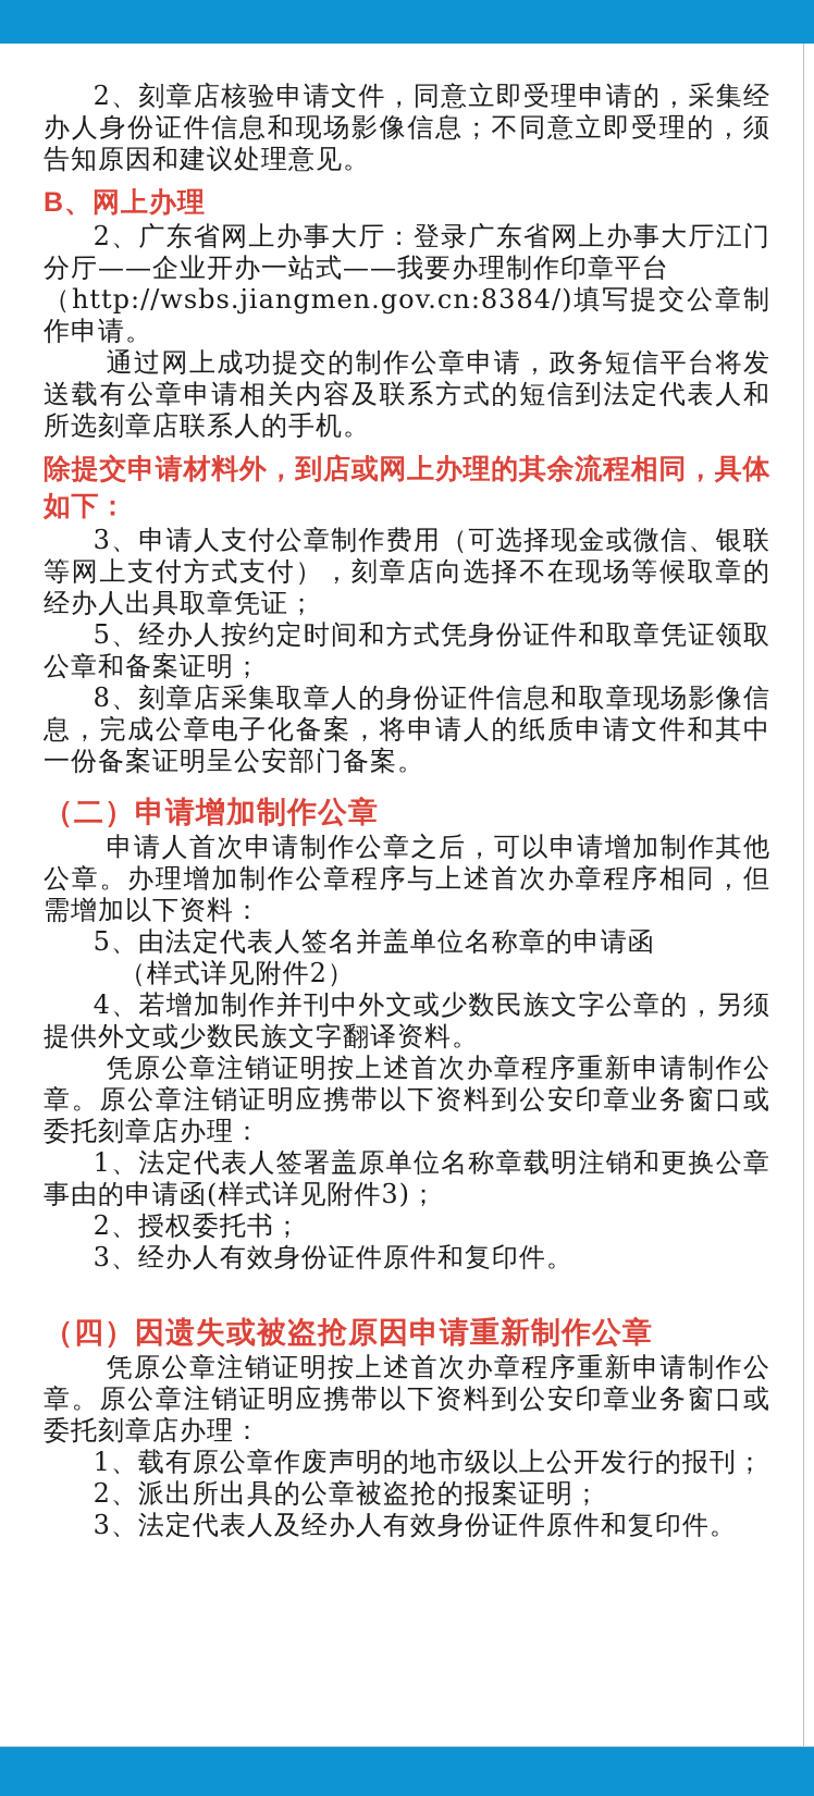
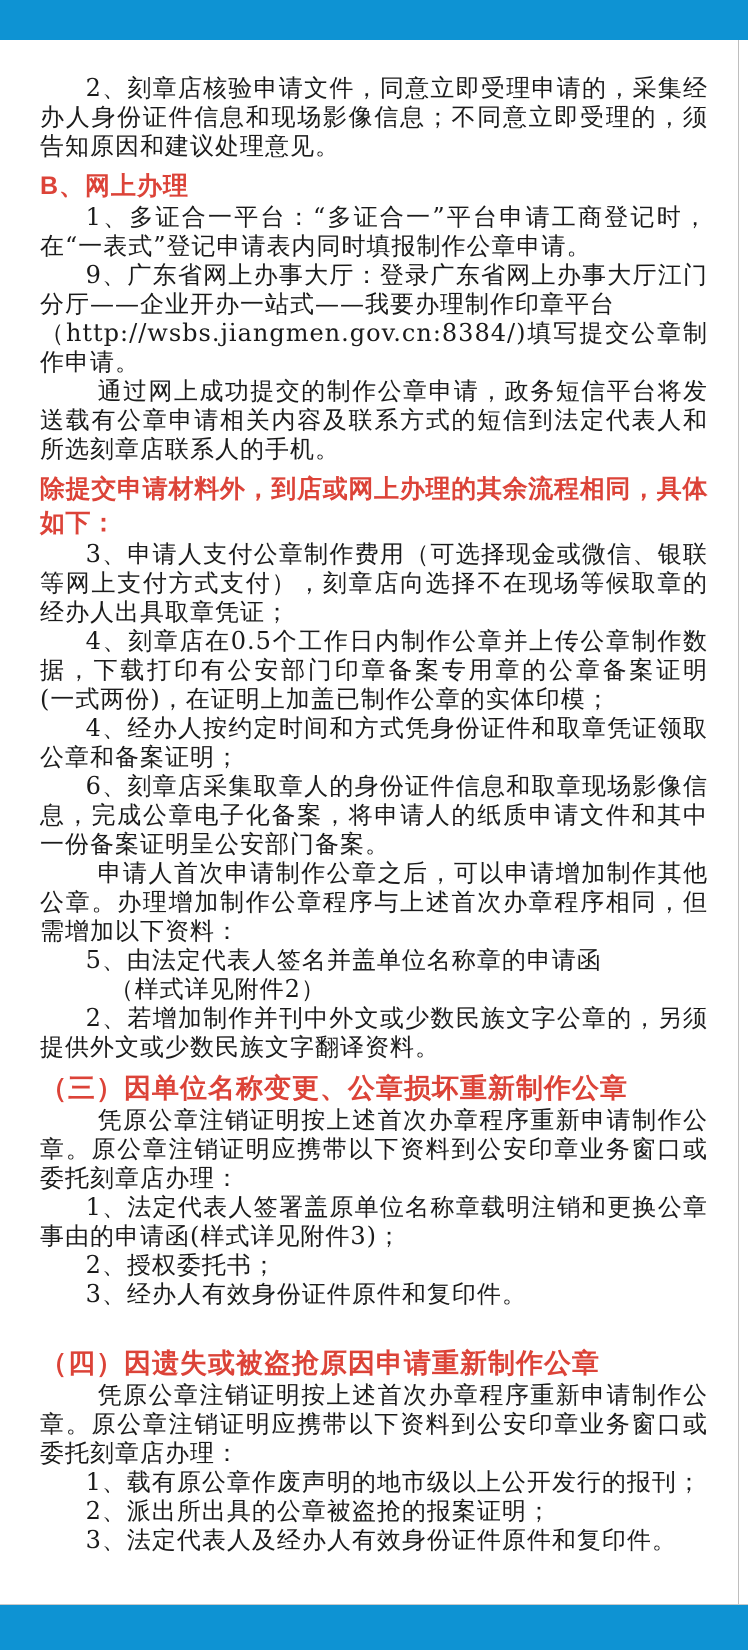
  2、刻章店核验申请文件，同意立即受理申请的，采集经办人身份证件信息和现场影像信息；不同意立即受理的，须告知原因和建议处理意见。
  B、网上办理
+ 1、多证合一平台：“多证合一”平台申请工商登记时，在“一表式”登记申请表内同时填报制作公章申请。
- 2、广东省网上办事大厅：登录广东省网上办事大厅江门分厅——企业开办一站式——我要办理制作印章平台
+ 9、广东省网上办事大厅：登录广东省网上办事大厅江门分厅——企业开办一站式——我要办理制作印章平台
  （http://wsbs.jiangmen.gov.cn:8384/)填写提交公章制作申请。
  通过网上成功提交的制作公章申请，政务短信平台将发送载有公章申请相关内容及联系方式的短信到法定代表人和所选刻章店联系人的手机。
  除提交申请材料外，到店或网上办理的其余流程相同，具体如下：
  3、申请人支付公章制作费用（可选择现金或微信、银联等网上支付方式支付），刻章店向选择不在现场等候取章的经办人出具取章凭证；
+ 4、刻章店在0.5个工作日内制作公章并上传公章制作数据，下载打印有公安部门印章备案专用章的公章备案证明 (一式两份)，在证明上加盖已制作公章的实体印模；
- 5、经办人按约定时间和方式凭身份证件和取章凭证领取公章和备案证明；
+ 4、经办人按约定时间和方式凭身份证件和取章凭证领取公章和备案证明；
- 8、刻章店采集取章人的身份证件信息和取章现场影像信息，完成公章电子化备案，将申请人的纸质申请文件和其中一份备案证明呈公安部门备案。
+ 6、刻章店采集取章人的身份证件信息和取章现场影像信息，完成公章电子化备案，将申请人的纸质申请文件和其中一份备案证明呈公安部门备案。
- （二）申请增加制作公章
  申请人首次申请制作公章之后，可以申请增加制作其他公章。办理增加制作公章程序与上述首次办章程序相同，但需增加以下资料：
  5、由法定代表人签名并盖单位名称章的申请函
  （样式详见附件2）
- 4、若增加制作并刊中外文或少数民族文字公章的，另须提供外文或少数民族文字翻译资料。
+ 2、若增加制作并刊中外文或少数民族文字公章的，另须提供外文或少数民族文字翻译资料。
+ （三）因单位名称变更、公章损坏重新制作公章
  凭原公章注销证明按上述首次办章程序重新申请制作公章。原公章注销证明应携带以下资料到公安印章业务窗口或委托刻章店办理：
  1、法定代表人签署盖原单位名称章载明注销和更换公章事由的申请函(样式详见附件3)；
  2、授权委托书；
  3、经办人有效身份证件原件和复印件。
  （四）因遗失或被盗抢原因申请重新制作公章
  凭原公章注销证明按上述首次办章程序重新申请制作公章。原公章注销证明应携带以下资料到公安印章业务窗口或委托刻章店办理：
  1、载有原公章作废声明的地市级以上公开发行的报刊；
  2、派出所出具的公章被盗抢的报案证明；
  3、法定代表人及经办人有效身份证件原件和复印件。
